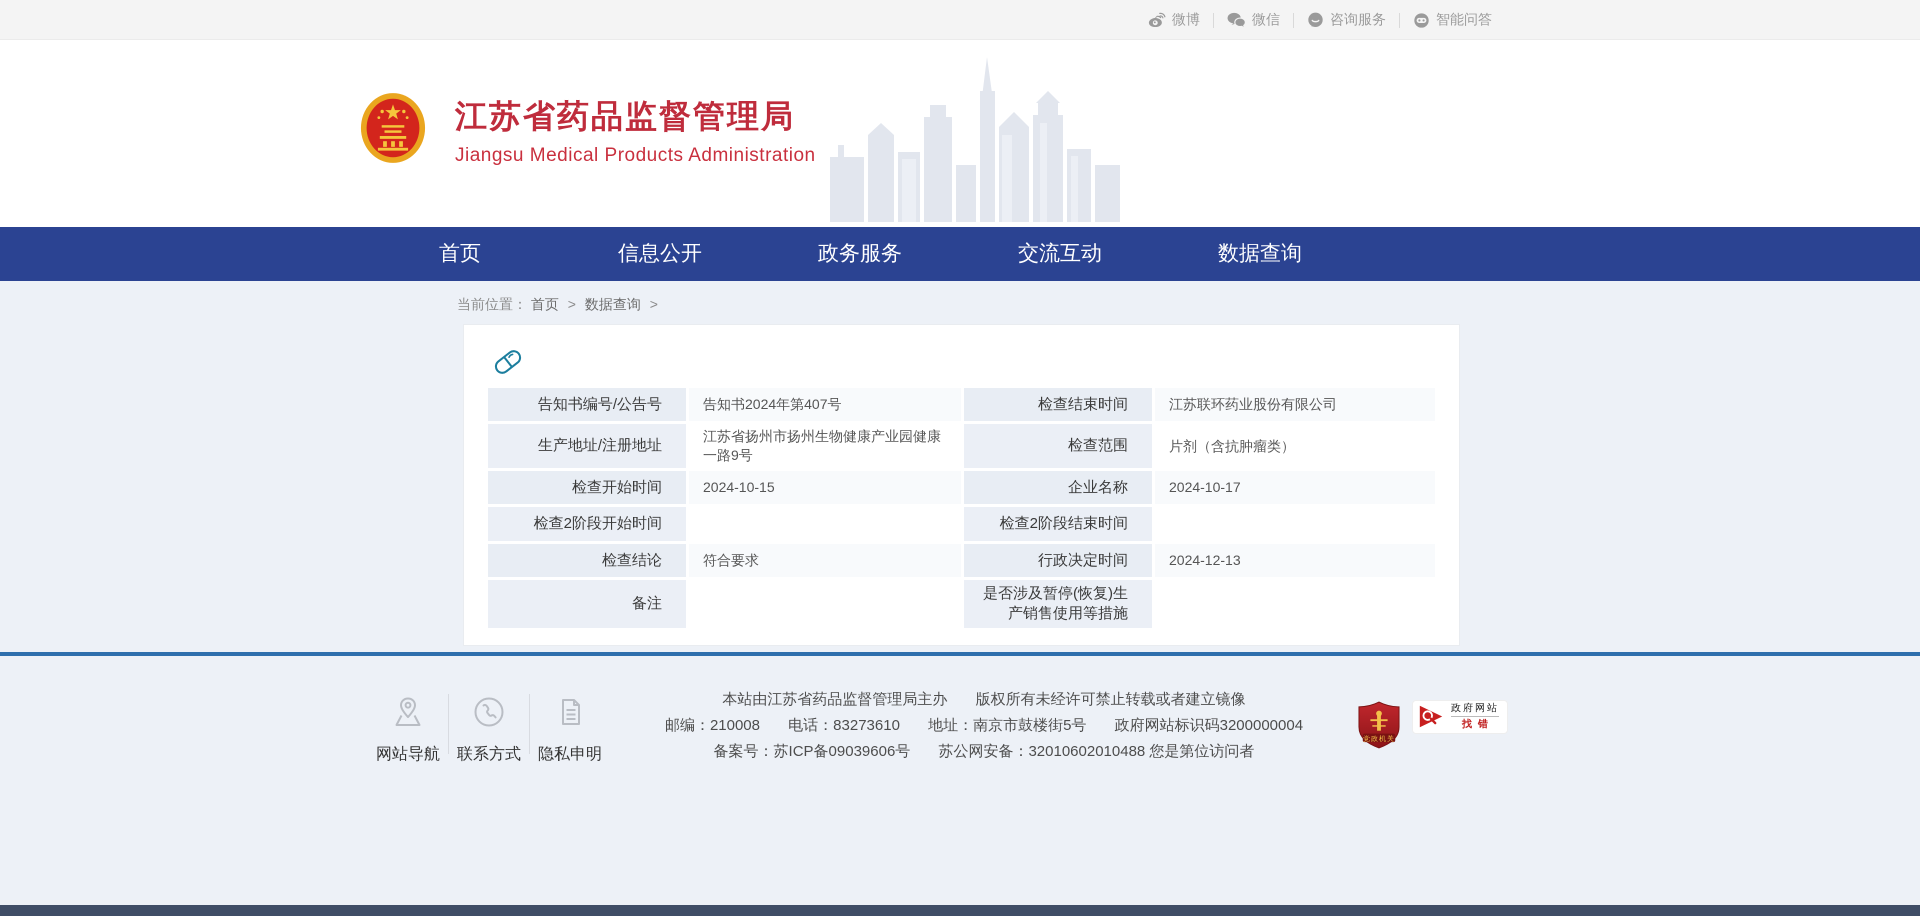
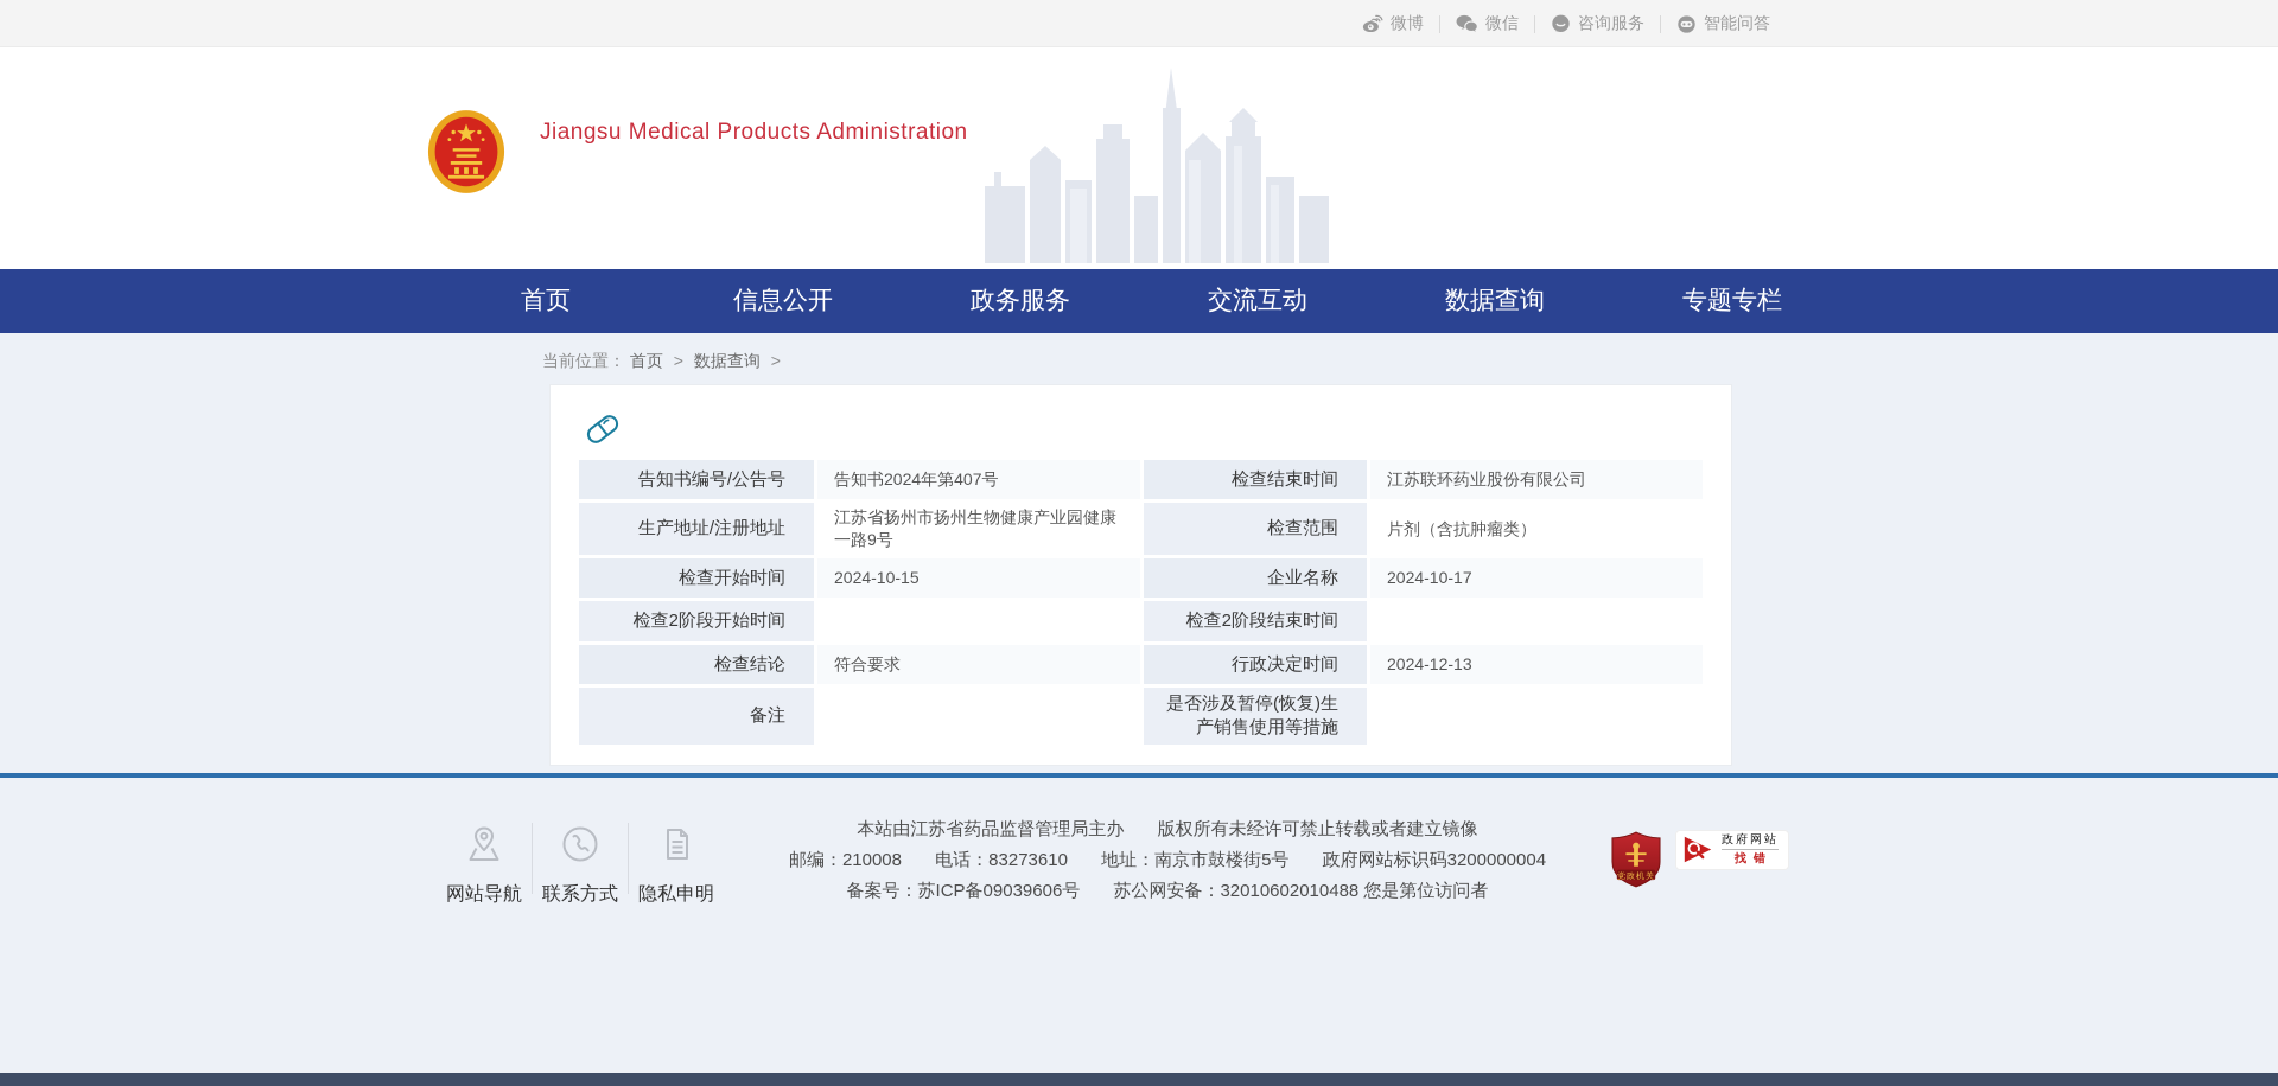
  微博
  微信
  咨询服务
  智能问答
- 江苏省药品监督管理局
  Jiangsu Medical Products Administration
  首页
  信息公开
  政务服务
  交流互动
  数据查询
+ 专题专栏
  当前位置： 首页 > 数据查询 >
  告知书编号/公告号	告知书2024年第407号	检查结束时间	江苏联环药业股份有限公司
  生产地址/注册地址	江苏省扬州市扬州生物健康产业园健康一路9号	检查范围	片剂（含抗肿瘤类）
  检查开始时间	2024-10-15	企业名称	2024-10-17
  检查2阶段开始时间		检查2阶段结束时间
  检查结论	符合要求	行政决定时间	2024-12-13
  备注		是否涉及暂停(恢复)生产销售使用等措施
  网站导航
  联系方式
  隐私申明
  本站由江苏省药品监督管理局主办 版权所有未经许可禁止转载或者建立镜像
  邮编：210008 电话：83273610 地址：南京市鼓楼街5号 政府网站标识码3200000004
  备案号：苏ICP备09039606号 苏公网安备：32010602010488 您是第位访问者
  政府网站
  找错
